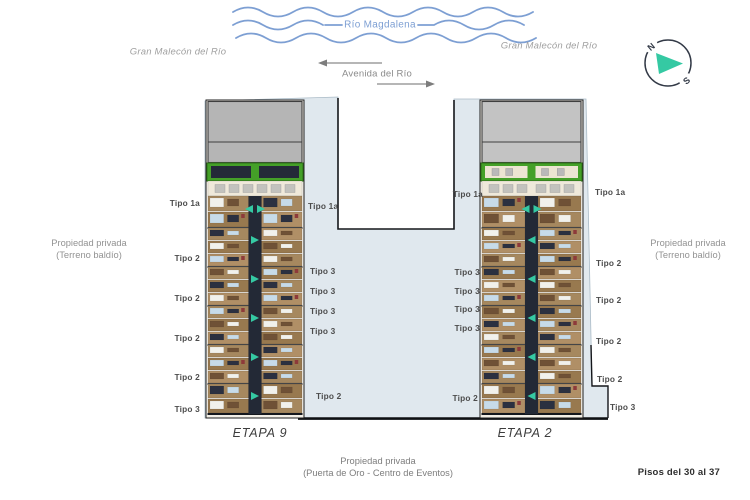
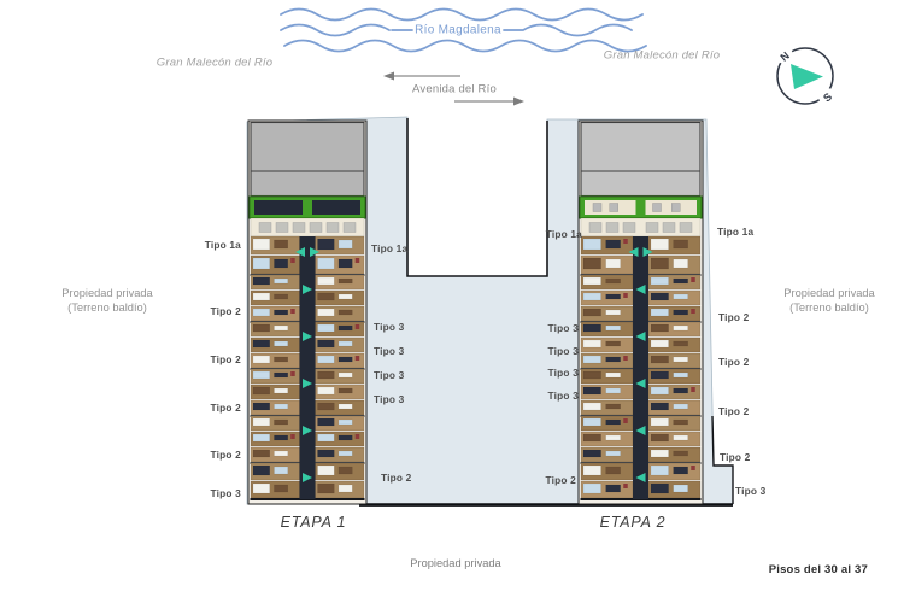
  Río Magdalena
  Gran Malecón del Río
  Gran Malecón del Río
  Avenida del Río
  Propiedad privada
  (Terreno baldío)
  Propiedad privada
  (Terreno baldío)
  Propiedad privada
- (Puerta de Oro - Centro de Eventos)
  Pisos del 30 al 37
- ETAPA 9
+ ETAPA 1
  ETAPA 2
  Tipo 1a
  Tipo 2
  Tipo 2
  Tipo 2
  Tipo 2
  Tipo 3
  Tipo 1a
  Tipo 3
  Tipo 3
  Tipo 3
  Tipo 3
  Tipo 2
  Tipo 1a
  Tipo 3
  Tipo 3
  Tipo 3
  Tipo 3
  Tipo 2
  Tipo 1a
  Tipo 2
  Tipo 2
  Tipo 2
  Tipo 2
  Tipo 3
